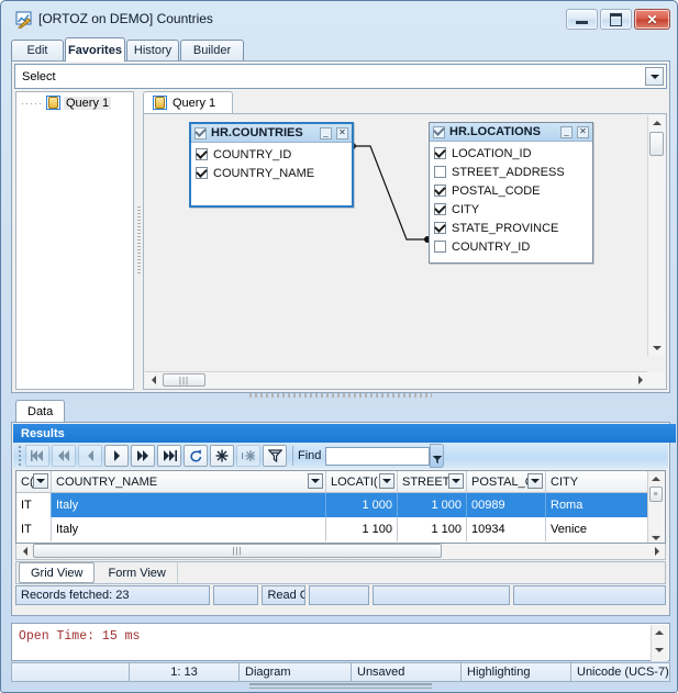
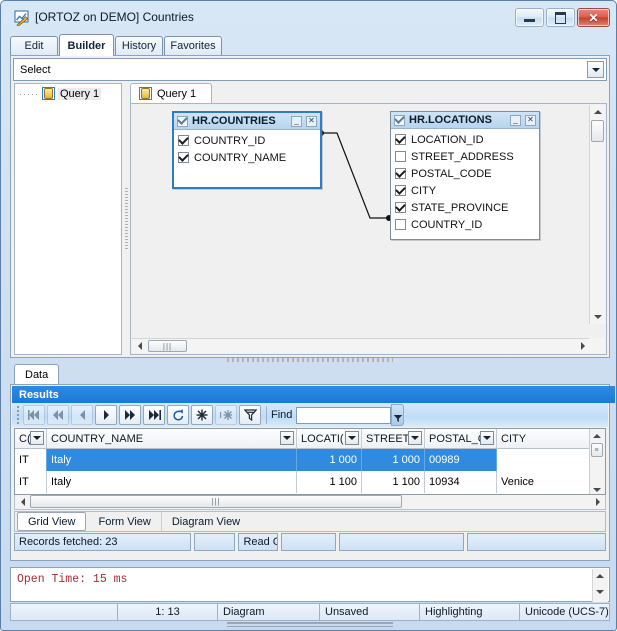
  [ORTOZ on DEMO] Countries
  ✕
  Edit
- Favorites
+ Builder
  History
- Builder
+ Favorites
  Select
  ·····
  Query 1
  Query 1
  HR.COUNTRIES
  _
  ✕
  COUNTRY_ID
  COUNTRY_NAME
  HR.LOCATIONS
  _
  ✕
  LOCATION_ID
  STREET_ADDRESS
  POSTAL_CODE
  CITY
  STATE_PROVINCE
  COUNTRY_ID
  |||
  Data
  Results
  Find
  C(
  COUNTRY_NAME
  LOCATI(
  STREET
  POSTAL_C
  CITY
  IT
  Italy
  1 000
  1 000
  00989
- Roma
  IT
  Italy
  1 100
  1 100
  10934
  Venice
  |||
  Grid View
  Form View
+ Diagram View
  Records fetched: 23
  Read C
  Open Time: 15 ms
  1: 13
  Diagram
  Unsaved
  Highlighting
  Unicode (UCS-7)
